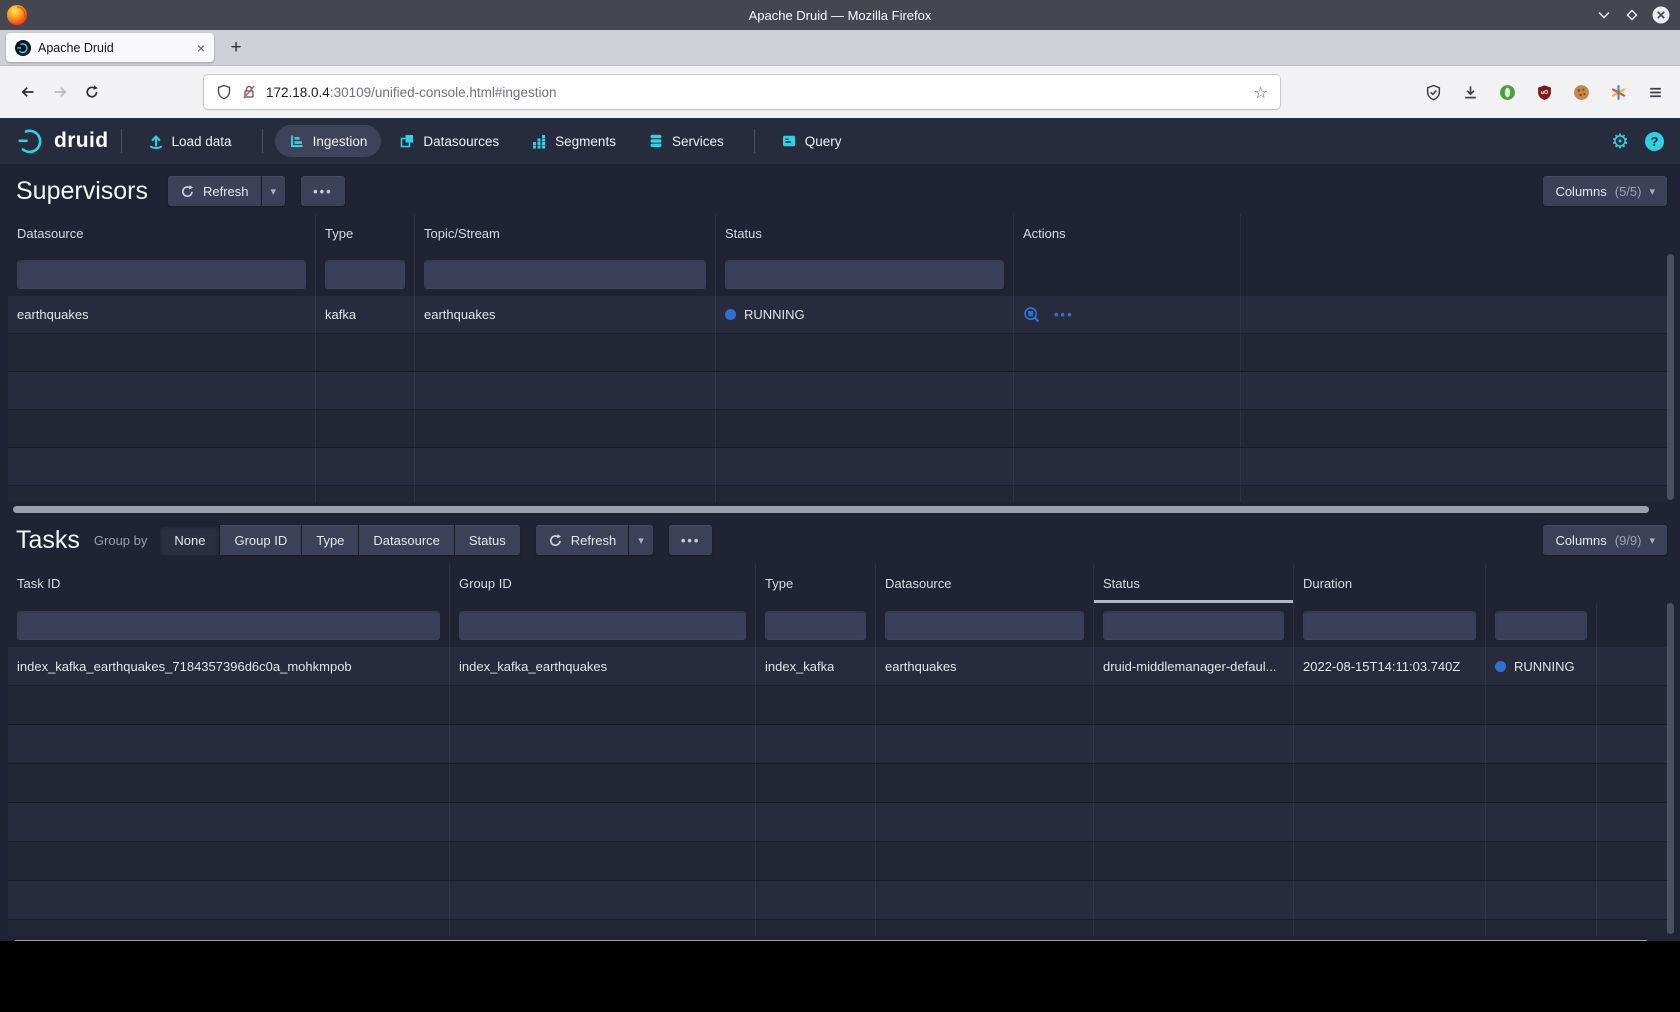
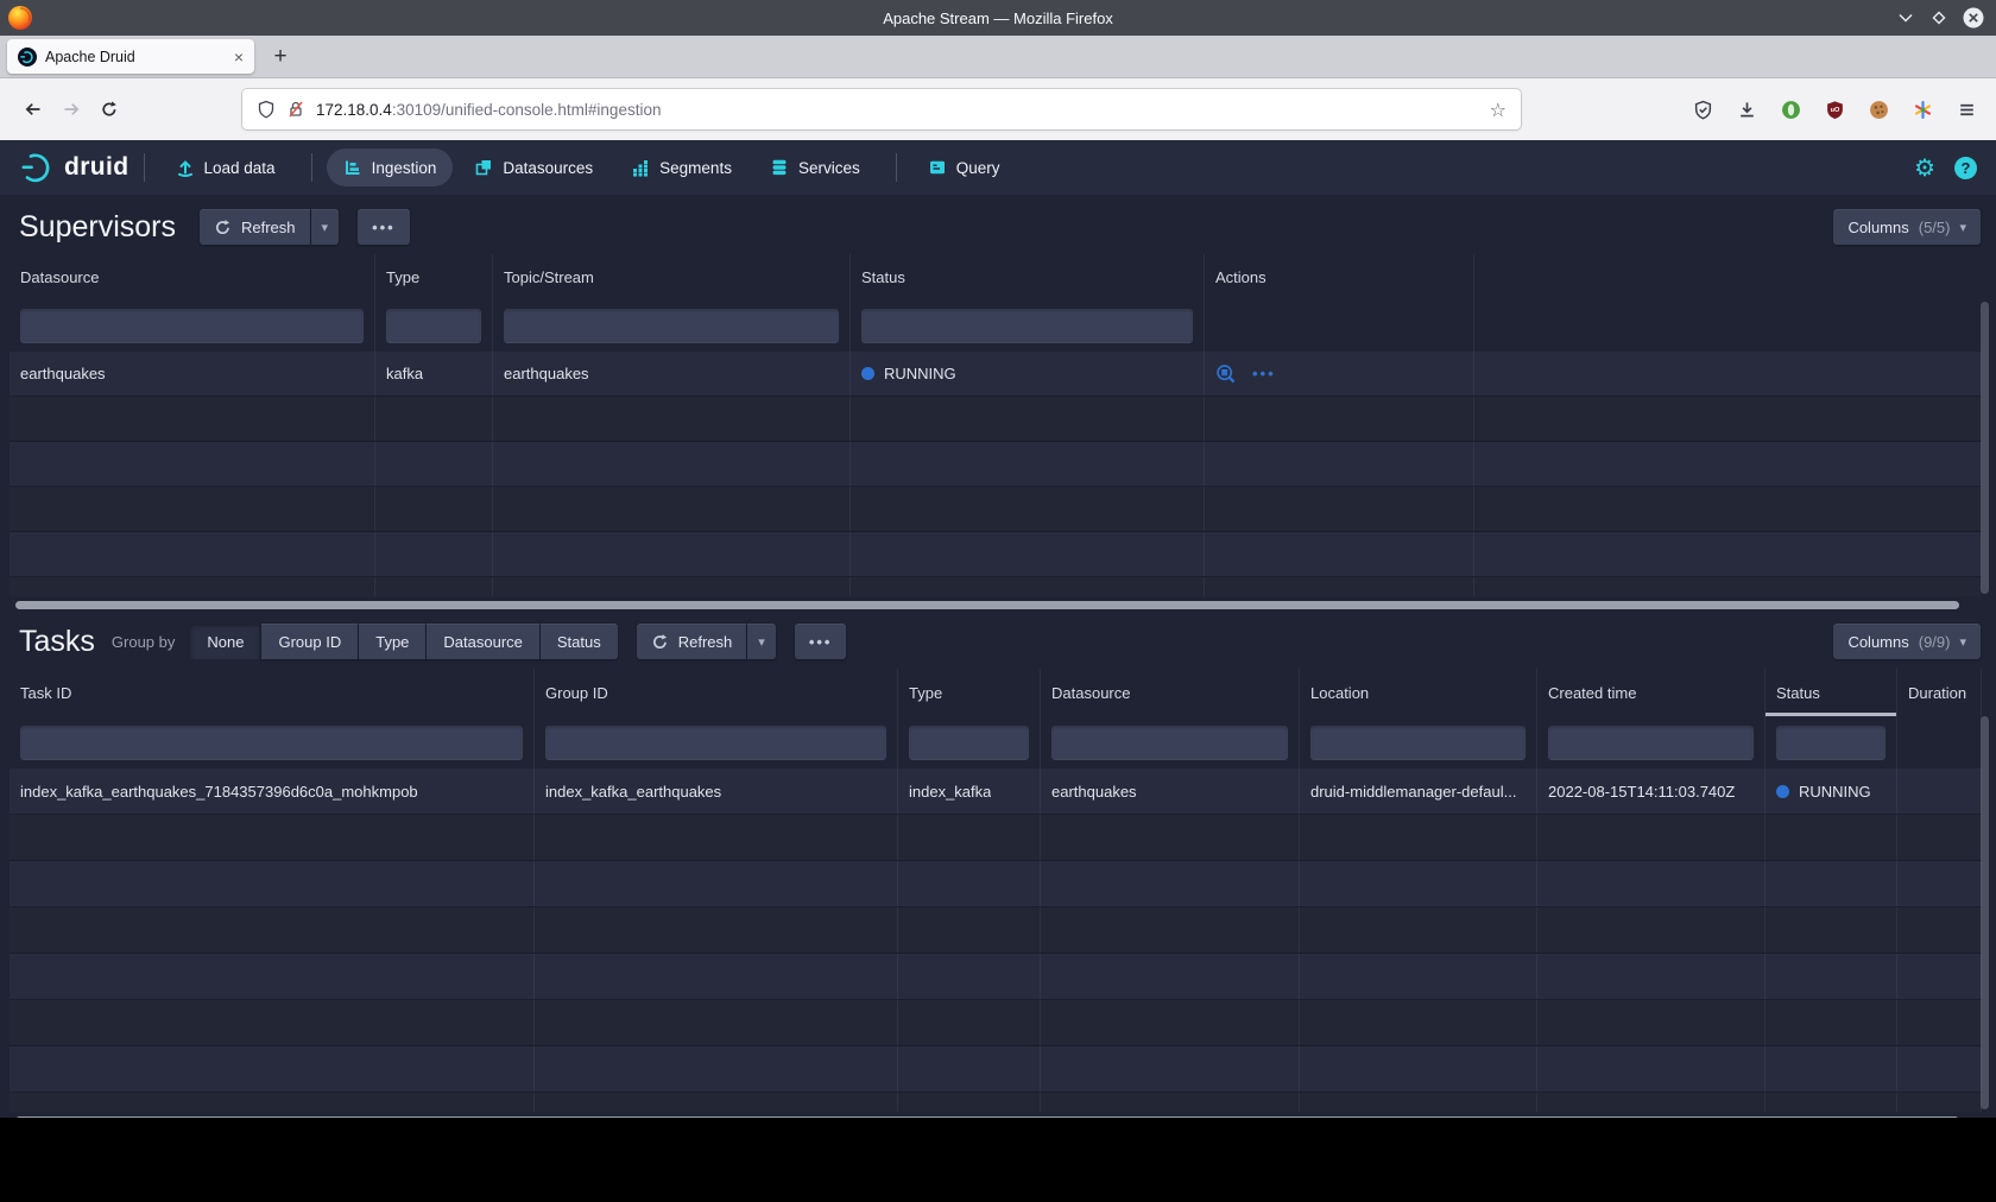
- Apache Druid — Mozilla Firefox
+ Apache Stream — Mozilla Firefox
  Apache Druid
  ×
  +
  172.18.0.4:30109/unified-console.html#ingestion
  ☆
  druid
  Load data
  Ingestion
  Datasources
  Segments
  Services
  Query
  ⚙
  ?
  Supervisors
  Refresh
  ▾
  •••
  Columns
  (5/5)
  ▾
  Datasource
  Type
  Topic/Stream
  Status
  Actions
  earthquakes
  kafka
  earthquakes
  RUNNING
  •••
  Tasks
  Group by
  None
  Group ID
  Type
  Datasource
  Status
  Refresh
  ▾
  •••
  Columns
  (9/9)
  ▾
  Task ID
  Group ID
  Type
  Datasource
+ Location
+ Created time
  Status
  Duration
  index_kafka_earthquakes_7184357396d6c0a_mohkmpob
  index_kafka_earthquakes
  index_kafka
  earthquakes
  druid-middlemanager-defaul...
  2022-08-15T14:11:03.740Z
  RUNNING
